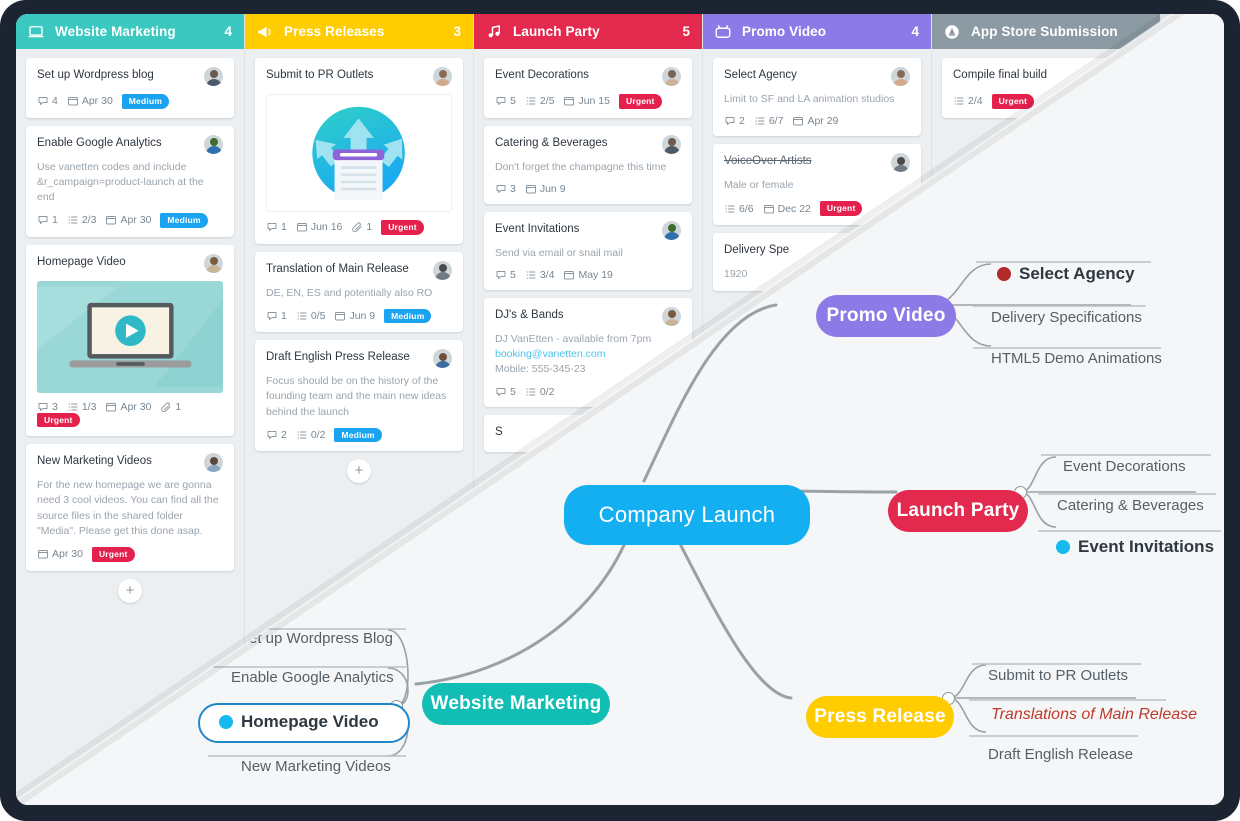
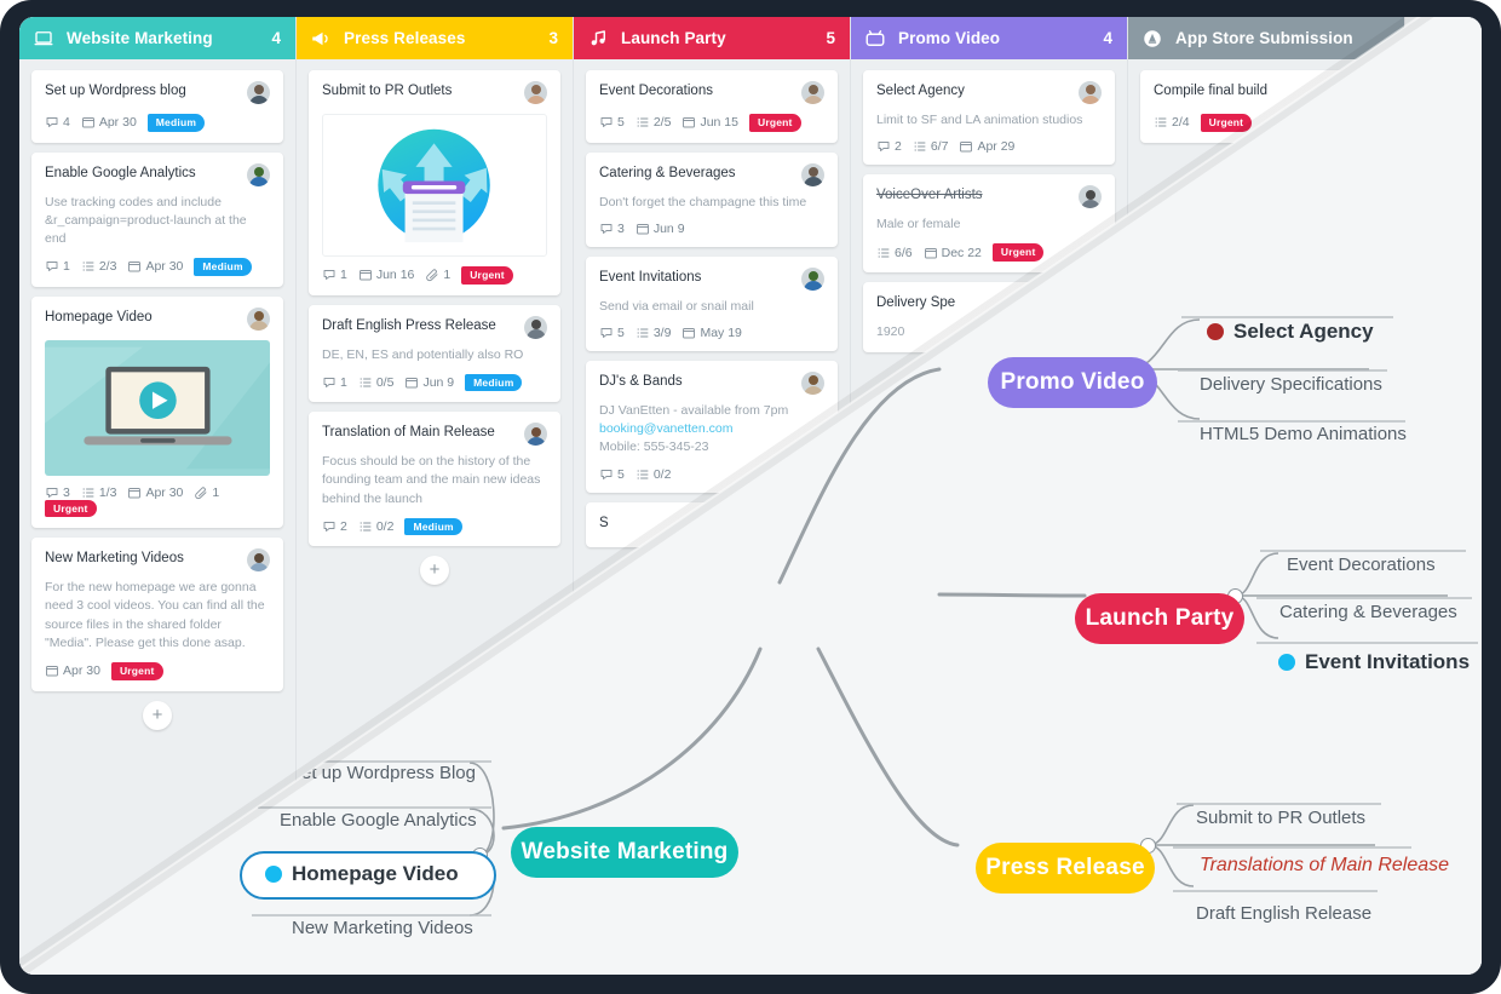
  Website Marketing
  4
  Set up Wordpress blog
  4
  Apr 30
  Medium
  Enable Google Analytics
- Use vanetten codes and include &r_campaign=product-launch at the end
+ Use tracking codes and include &r_campaign=product-launch at the end
  1
  2/3
  Apr 30
  Medium
  Homepage Video
  3
  1/3
  Apr 30
  1
  Urgent
  New Marketing Videos
  For the new homepage we are gonna need 3 cool videos. You can find all the source files in the shared folder "Media". Please get this done asap.
  Apr 30
  Urgent
  +
  Press Releases
  3
  Submit to PR Outlets
  1
  Jun 16
  1
  Urgent
- Translation of Main Release
+ Draft English Press Release
  DE, EN, ES and potentially also RO
  1
  0/5
  Jun 9
  Medium
- Draft English Press Release
+ Translation of Main Release
  Focus should be on the history of the founding team and the main new ideas behind the launch
  2
  0/2
  Medium
  +
  Launch Party
  5
  Event Decorations
  5
  2/5
  Jun 15
  Urgent
  Catering & Beverages
  Don't forget the champagne this time
  3
  Jun 9
  Event Invitations
  Send via email or snail mail
  5
- 3/4
+ 3/9
  May 19
  DJ's & Bands
  DJ VanEtten - available from 7pm
  booking@vanetten.com
  Mobile: 555-345-23
  5
  0/2
  S
  Promo Video
  4
  Select Agency
  Limit to SF and LA animation studios
  2
  6/7
  Apr 29
  VoiceOver Artists
  Male or female
  6/6
  Dec 22
  Urgent
  Delivery Spe
  1920
  App Store Submission
  Compile final build
  2/4
  Urgent
  Promo Video
  Launch Party
  Press Release
  Website Marketing
- Company Launch
  Select Agency
  Delivery Specifications
  HTML5 Demo Animations
  Event Decorations
  Catering & Beverages
  Event Invitations
  Submit to PR Outlets
  Translations of Main Release
  Draft English Release
  up Wordpress Blog
  Enable Google Analytics
  Homepage Video
  New Marketing Videos
